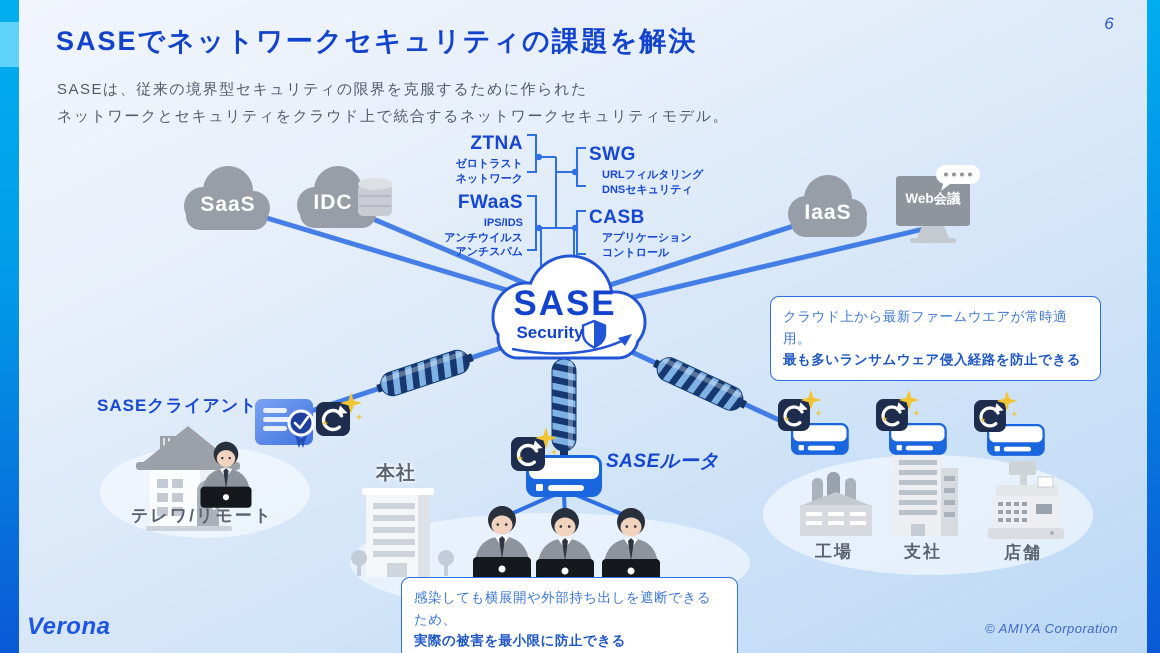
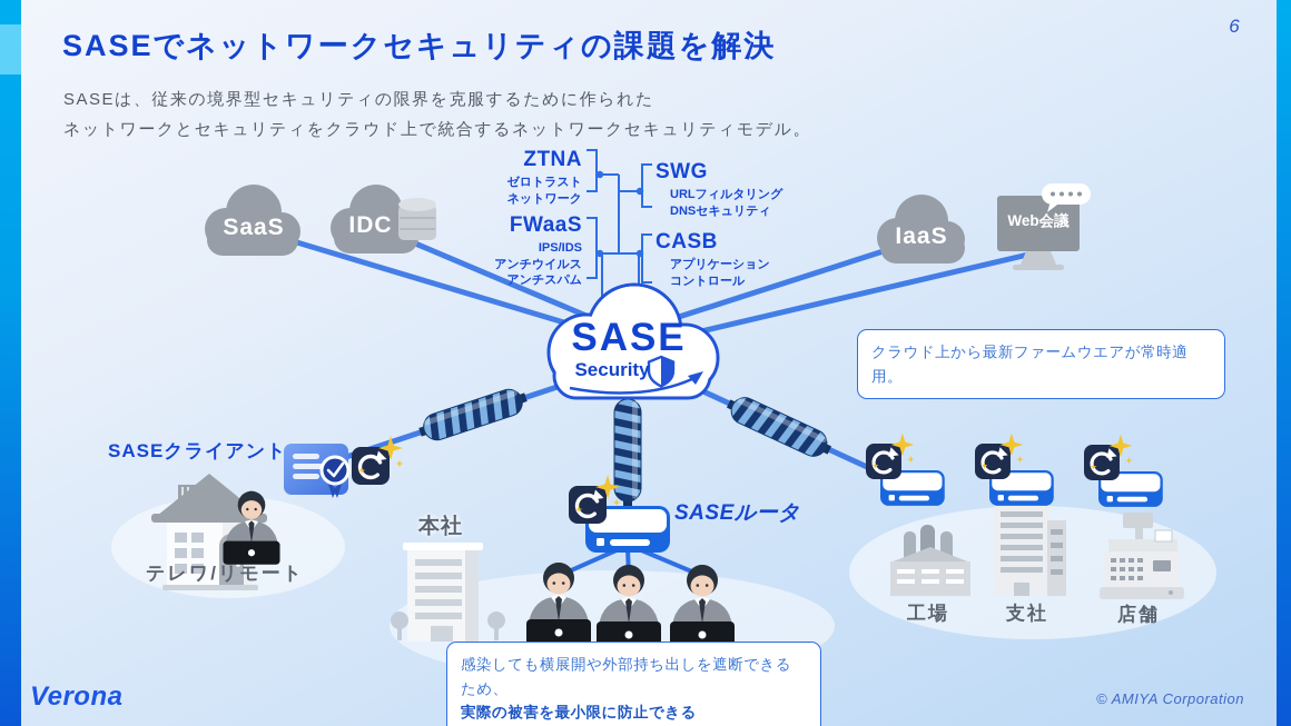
  SASEでネットワークセキュリティの課題を解決
  6
  SASEは、従来の境界型セキュリティの限界を克服するために作られた
  ネットワークとセキュリティをクラウド上で統合するネットワークセキュリティモデル。
  ZTNA
  ゼロトラスト
  ネットワーク
  SWG
  URLフィルタリング
  DNSセキュリティ
  FWaaS
  IPS/IDS
  アンチウイルス
  アンチスパム
  CASB
  アプリケーション
  コントロール
  SaaS
  IDC
  IaaS
  Web会議
  SASE
  Security
  クラウド上から最新ファームウエアが常時適用。
- 最も多いランサムウェア侵入経路を防止できる
  感染しても横展開や外部持ち出しを遮断できるため、
  実際の被害を最小限に防止できる
  SASEクライアント
  テレワ/リモート
  本社
  SASEルータ
  工場
  支社
  店舗
  Verona
  © AMIYA Corporation
